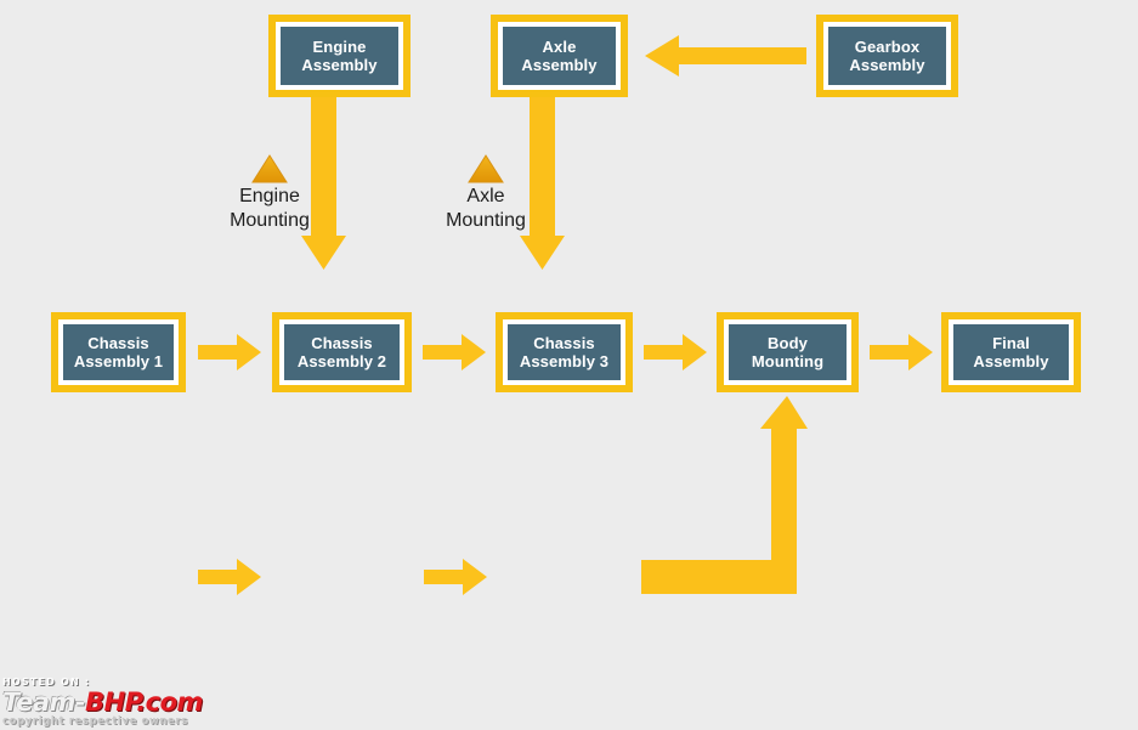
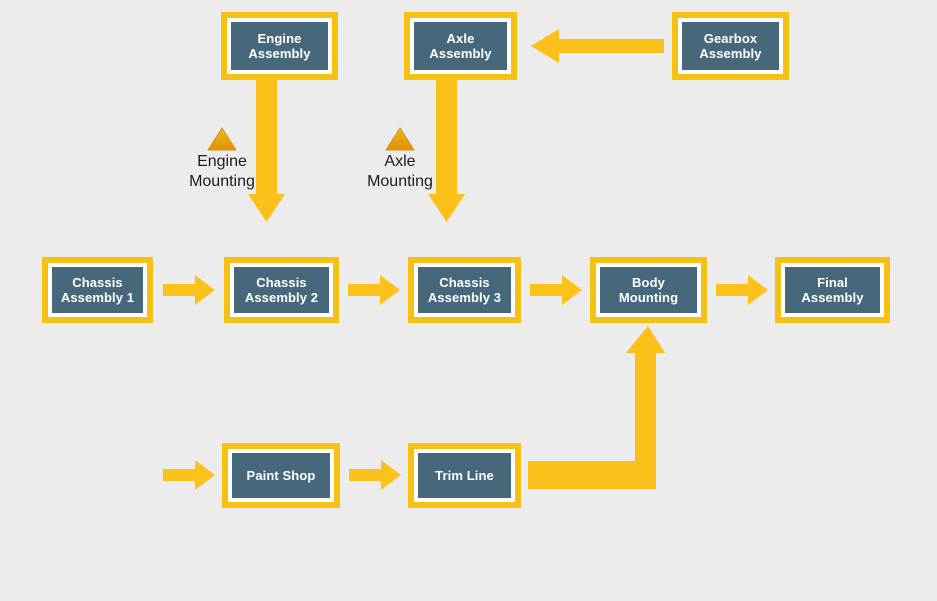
  Engine
  Assembly
  Axle
  Assembly
  Gearbox
  Assembly
  Chassis
  Assembly 1
  Chassis
  Assembly 2
  Chassis
  Assembly 3
  Body
  Mounting
  Final
  Assembly
+ Paint Shop
+ Trim Line
  Engine
  Mounting
  Axle
  Mounting
- HOSTED ON :
- Team-BHP.com
- copyright respective owners
